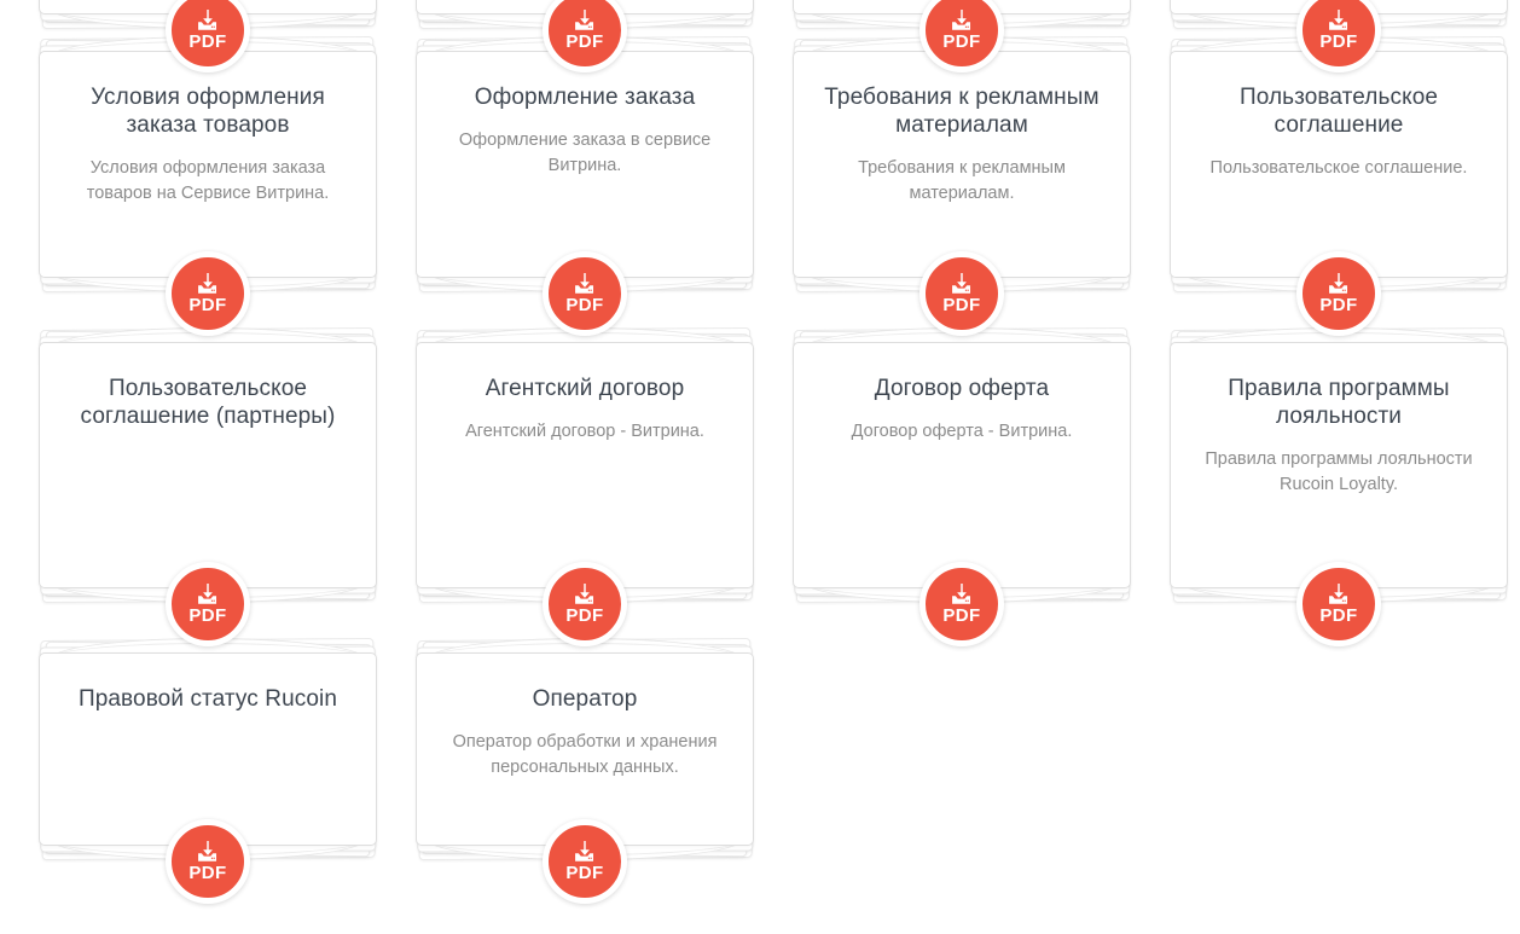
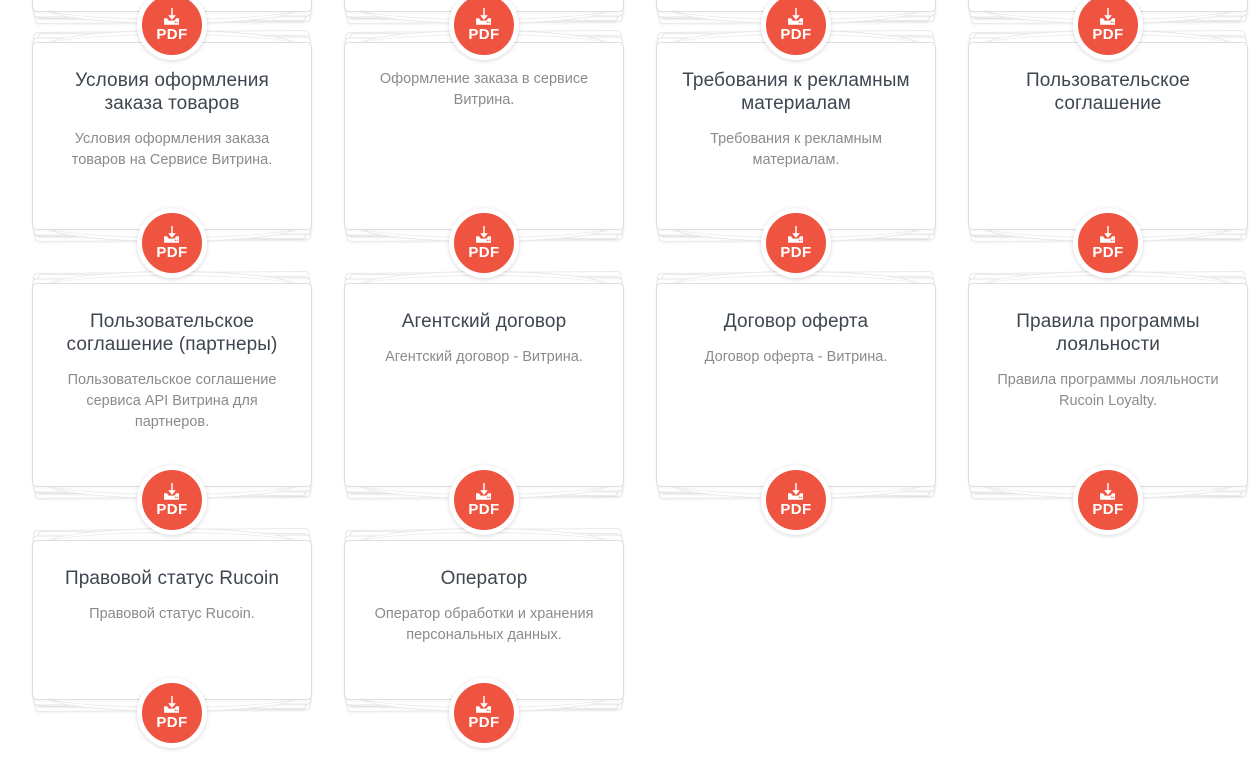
  PDF
  PDF
  PDF
  PDF
  Условия оформления заказа товаров
  Условия оформления заказа товаров на Сервисе Витрина.
  PDF
- Оформление заказа
  Оформление заказа в сервисе Витрина.
  PDF
  Требования к рекламным материалам
  Требования к рекламным материалам.
  PDF
  Пользовательское соглашение
- Пользовательское соглашение.
  PDF
  Пользовательское соглашение (партнеры)
+ Пользовательское соглашение сервиса API Витрина для партнеров.
  PDF
  Агентский договор
  Агентский договор - Витрина.
  PDF
  Договор оферта
  Договор оферта - Витрина.
  PDF
  Правила программы лояльности
  Правила программы лояльности Rucoin Loyalty.
  PDF
  Правовой статус Rucoin
+ Правовой статус Rucoin.
  PDF
  Оператор
  Оператор обработки и хранения персональных данных.
  PDF
